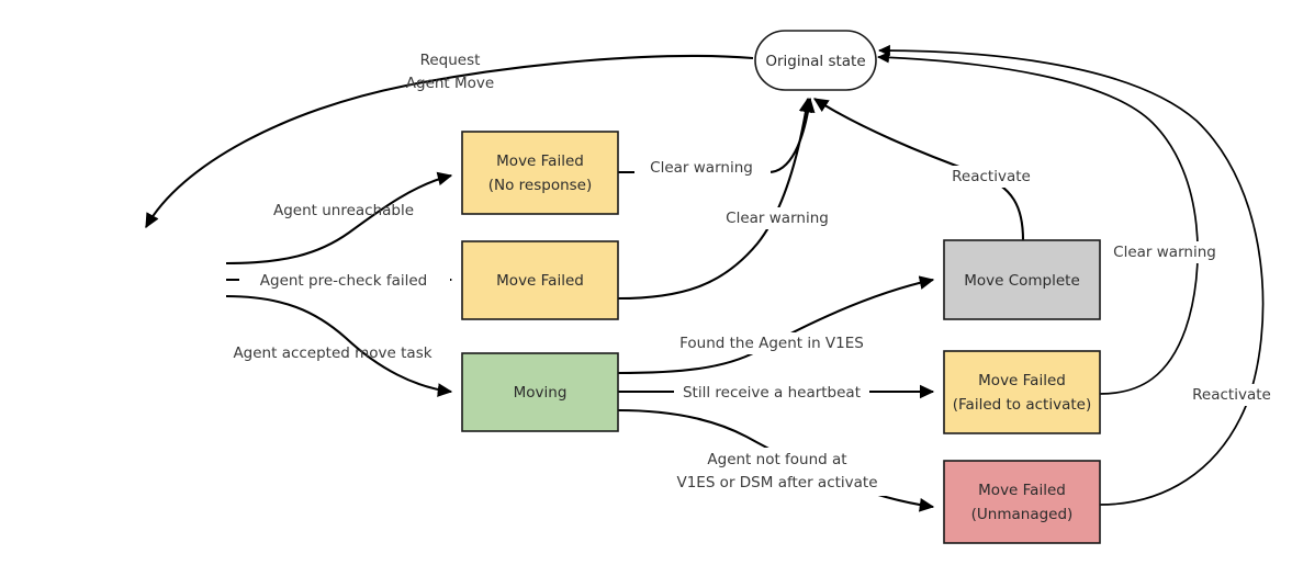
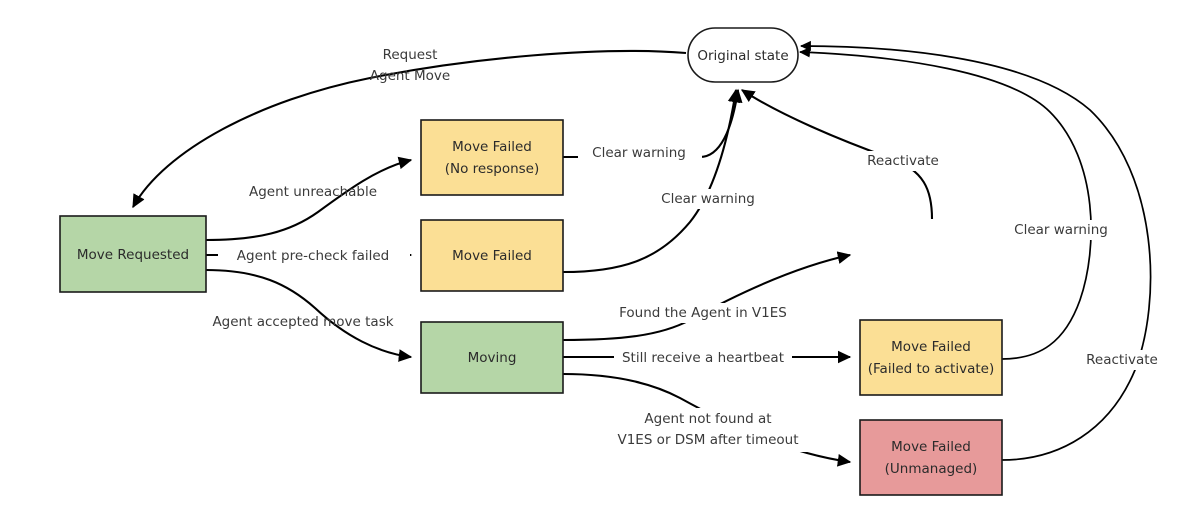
  Request
  Agent Move
  Agent unreachable
  Agent pre-check failed
  Agent accepted move task
  Clear warning
  Clear warning
  Found the Agent in V1ES
  Still receive a heartbeat
  Agent not found at
- V1ES or DSM after activate
+ V1ES or DSM after timeout
  Reactivate
  Clear warning
  Reactivate
  Original state
+ Move Requested
  Move Failed
  (No response)
  Move Failed
  Moving
- Move Complete
  Move Failed
  (Failed to activate)
  Move Failed
  (Unmanaged)
